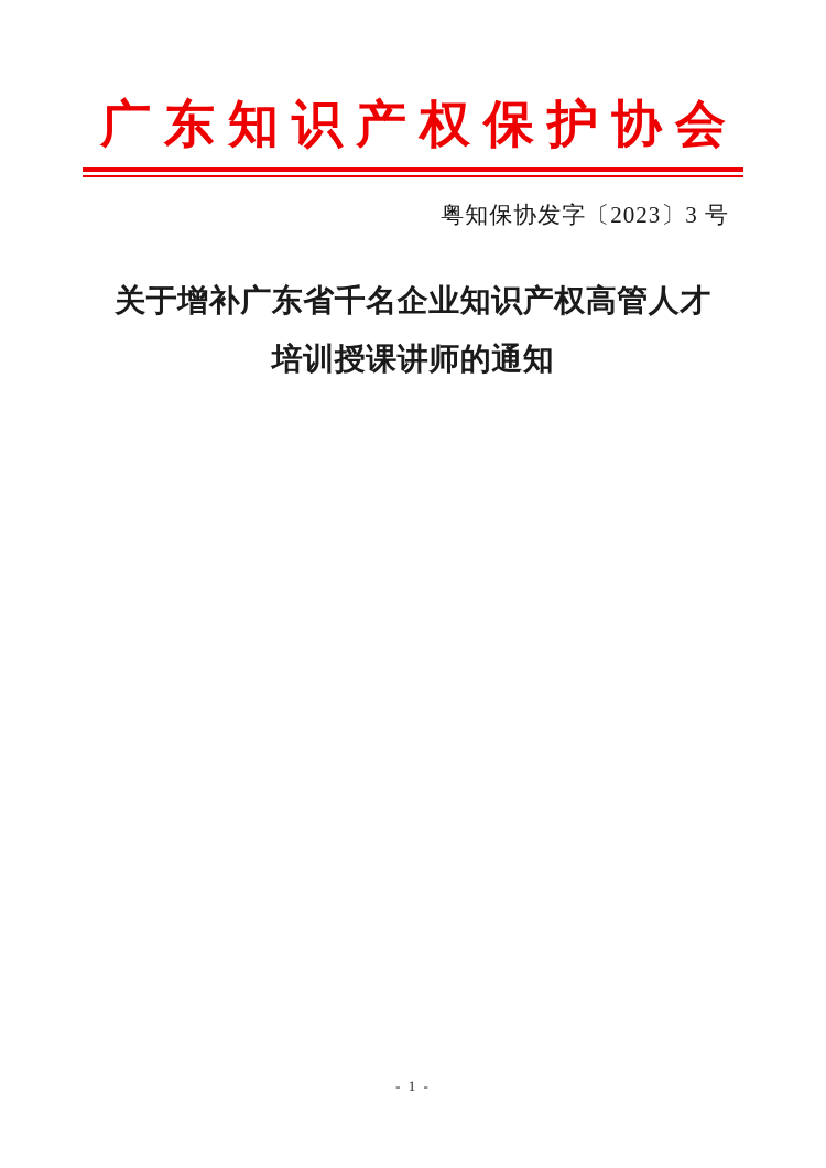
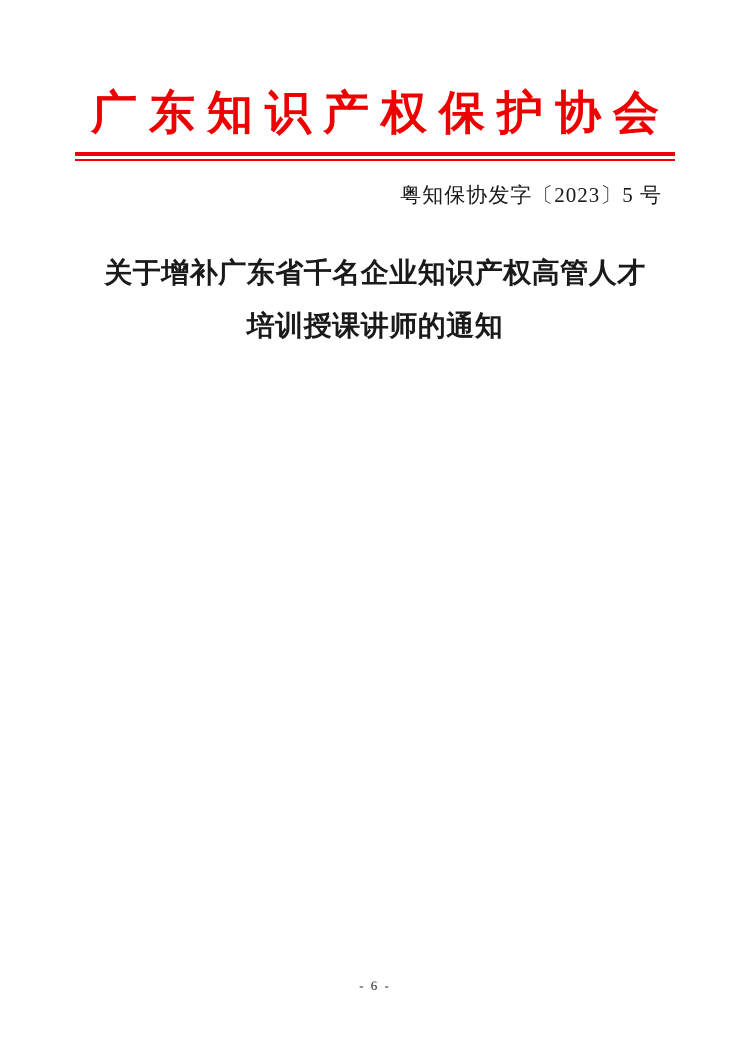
  广东知识产权保护协会
- 粤知保协发字〔2023〕3 号
+ 粤知保协发字〔2023〕5 号
  关于增补广东省千名企业知识产权高管人才
  培训授课讲师的通知
- - 1 -
+ - 6 -
